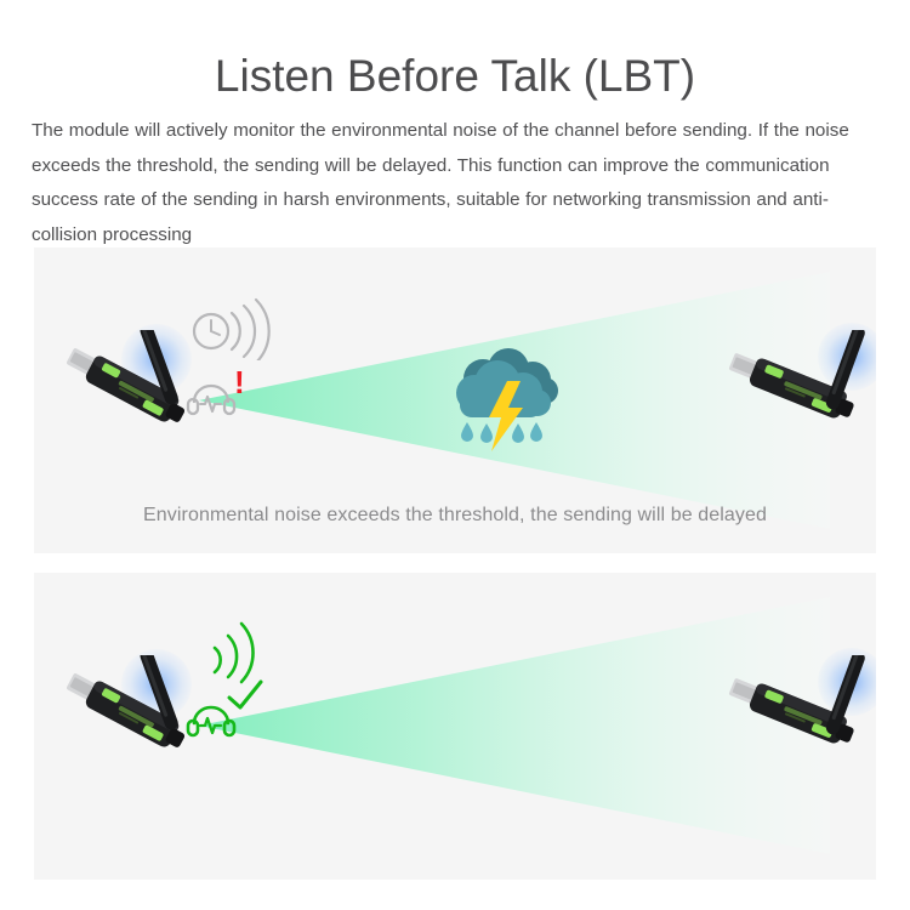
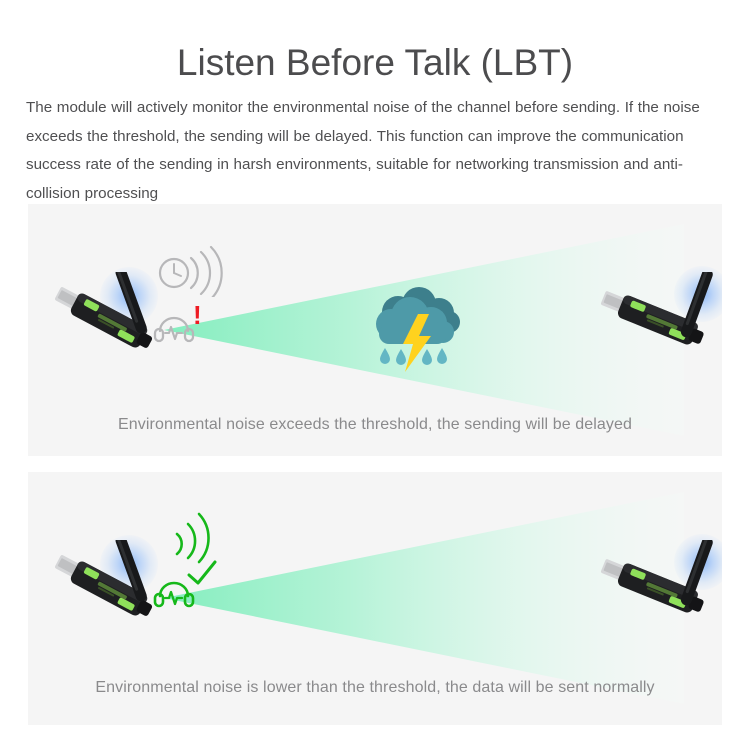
  Listen Before Talk (LBT)
  The module will actively monitor the environmental noise of the channel before sending. If the noise exceeds the threshold, the sending will be delayed. This function can improve the communication success rate of the sending in harsh environments, suitable for networking transmission and anti-collision processing
  !
  Environmental noise exceeds the threshold, the sending will be delayed
+ Environmental noise is lower than the threshold, the data will be sent normally
